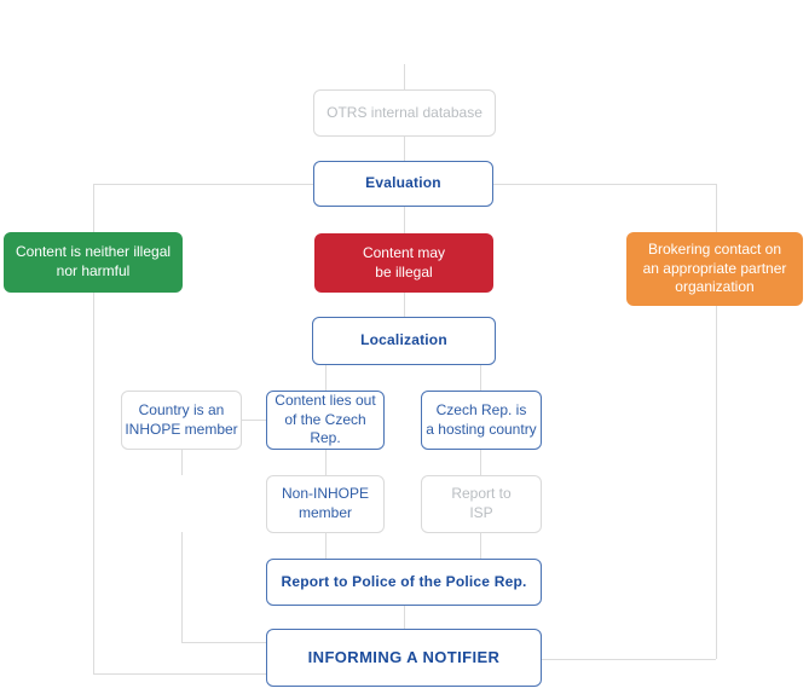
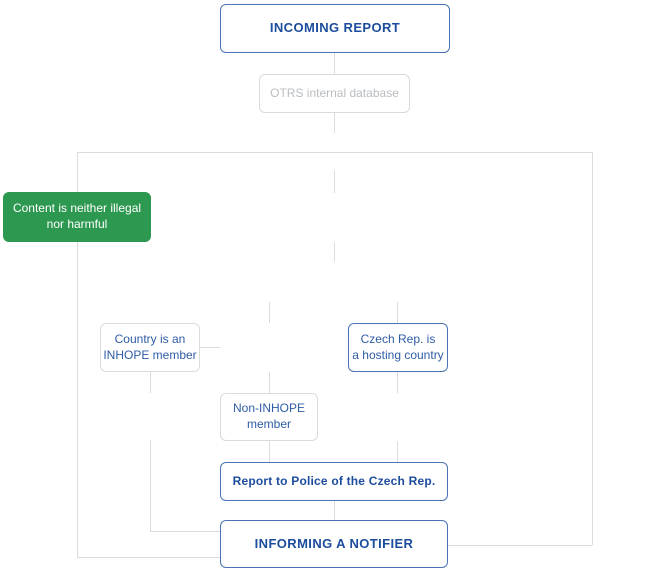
+ INCOMING REPORT
  OTRS internal database
- Evaluation
  Content is neither illegal
  nor harmful
- Content may
- be illegal
- Brokering contact on
- an appropriate partner
- organization
- Localization
  Country is an
  INHOPE member
- Content lies out
- of the Czech Rep.
  Czech Rep. is
  a hosting country
  Non-INHOPE
  member
- Report to
- ISP
- Report to Police of the Police Rep.
+ Report to Police of the Czech Rep.
  INFORMING A NOTIFIER
